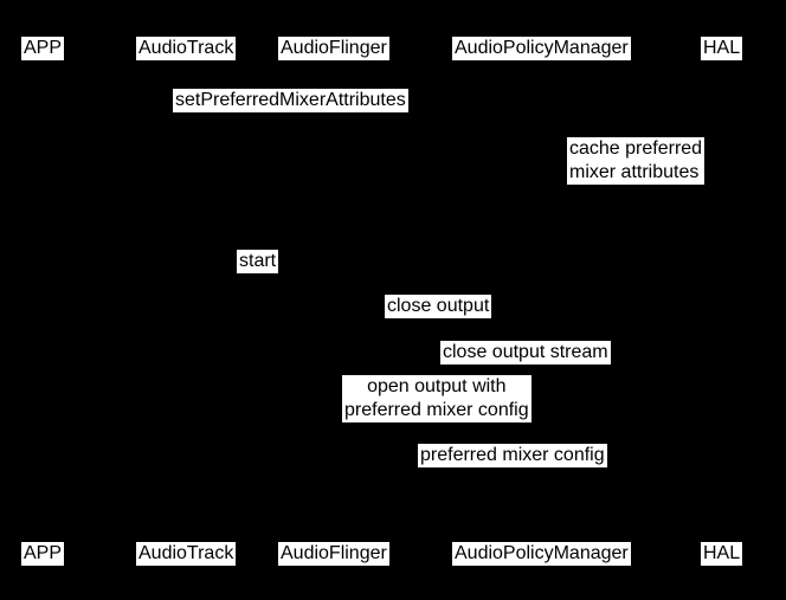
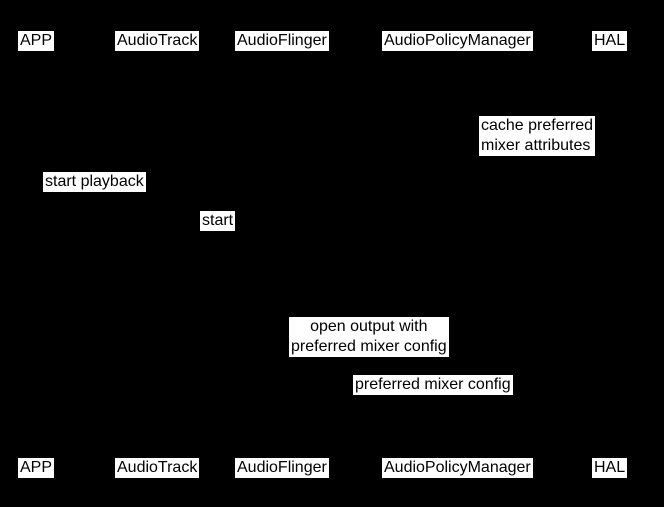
  APP
  AudioTrack
  AudioFlinger
  AudioPolicyManager
  HAL
- setPreferredMixerAttributes
  cache preferred
  mixer attributes
+ start playback
  start
- close output
- close output stream
  open output with
  preferred mixer config
  preferred mixer config
  APP
  AudioTrack
  AudioFlinger
  AudioPolicyManager
  HAL
